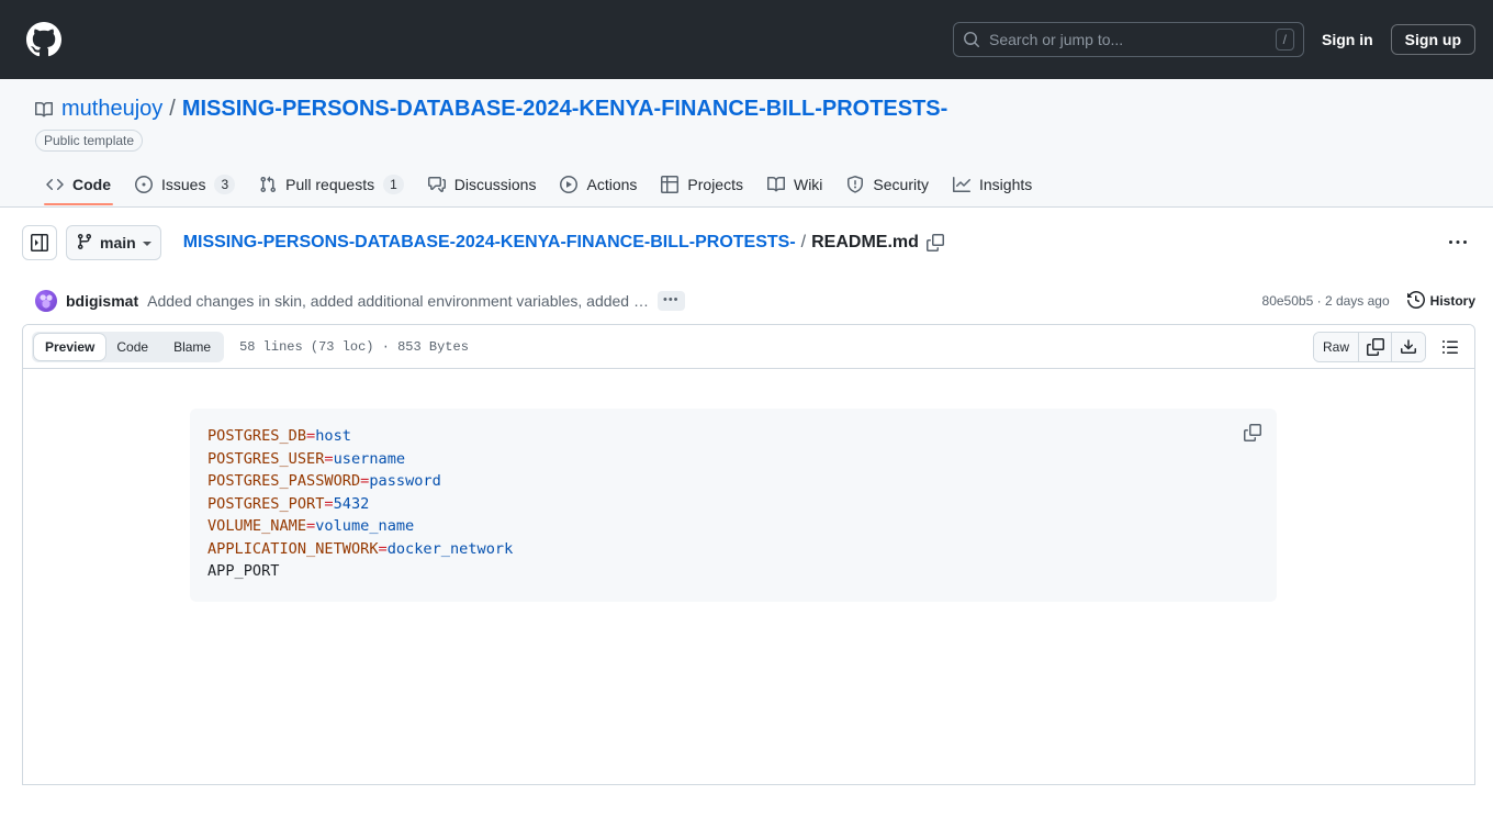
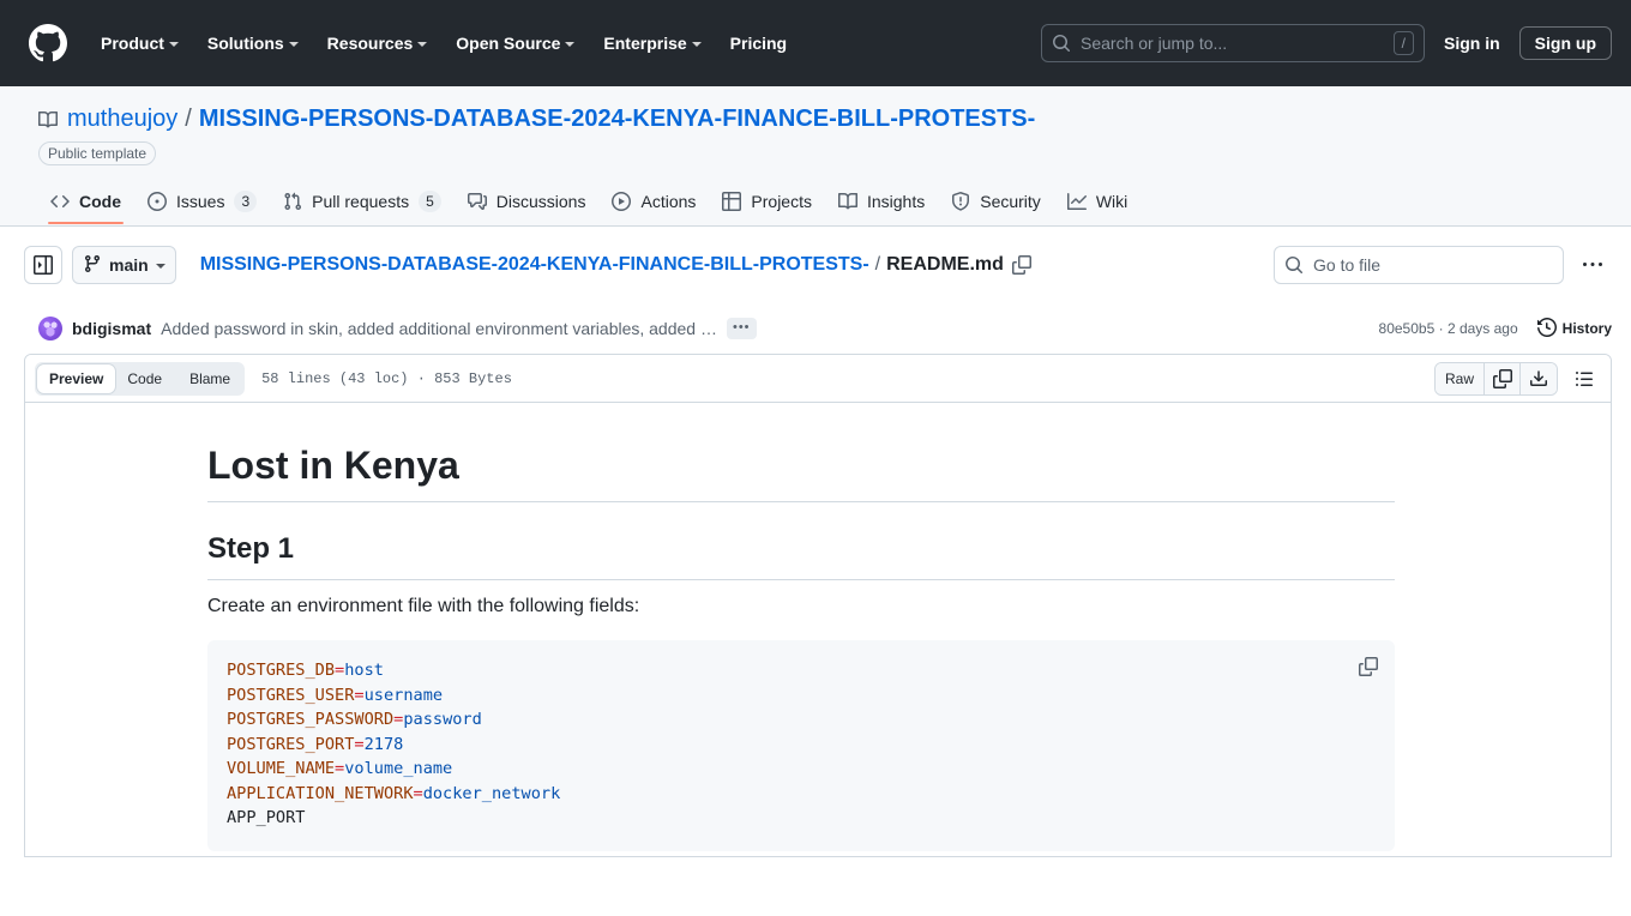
+ Product
+ Solutions
+ Resources
+ Open Source
+ Enterprise
+ Pricing
  Search or jump to...
  /
  Sign in
  Sign up
  mutheujoy
  /
  MISSING-PERSONS-DATABASE-2024-KENYA-FINANCE-BILL-PROTESTS-
  Public template
  Code
  Issues
  3
  Pull requests
- 1
+ 5
  Discussions
  Actions
  Projects
- Wiki
+ Insights
  Security
- Insights
+ Wiki
  main
  MISSING-PERSONS-DATABASE-2024-KENYA-FINANCE-BILL-PROTESTS-
  /
  README.md
+ Go to file
  bdigismat
- Added changes in skin, added additional environment variables, added …
+ Added password in skin, added additional environment variables, added …
  •••
  80e50b5 · 2 days ago
  History
  Preview
  Code
  Blame
- 58 lines (73 loc) · 853 Bytes
+ 58 lines (43 loc) · 853 Bytes
  Raw
+ Lost in Kenya
+ Step 1
+ Create an environment file with the following fields:
- POSTGRES_DB=host POSTGRES_USER=username POSTGRES_PASSWORD=password POSTGRES_PORT=5432 VOLUME_NAME=volume_name APPLICATION_NETWORK=docker_network APP_PORT
+ POSTGRES_DB=host POSTGRES_USER=username POSTGRES_PASSWORD=password POSTGRES_PORT=2178 VOLUME_NAME=volume_name APPLICATION_NETWORK=docker_network APP_PORT
